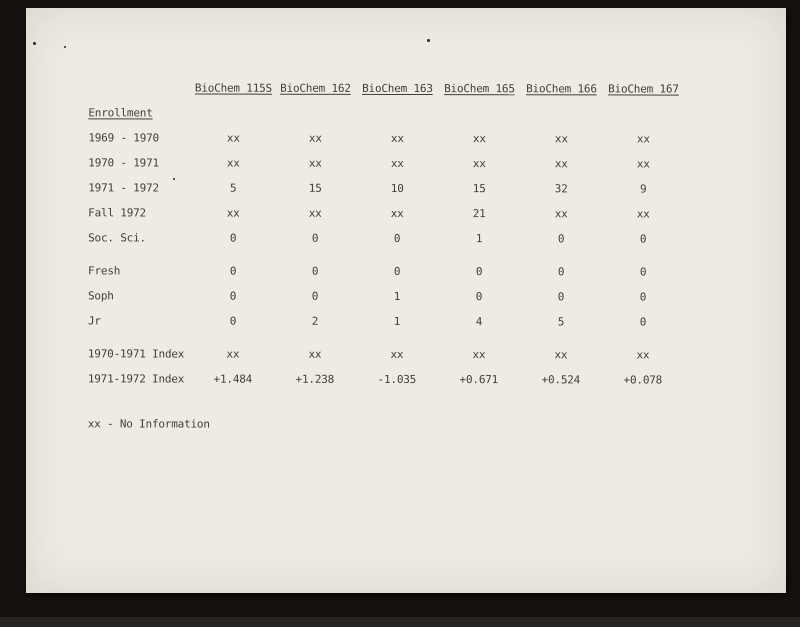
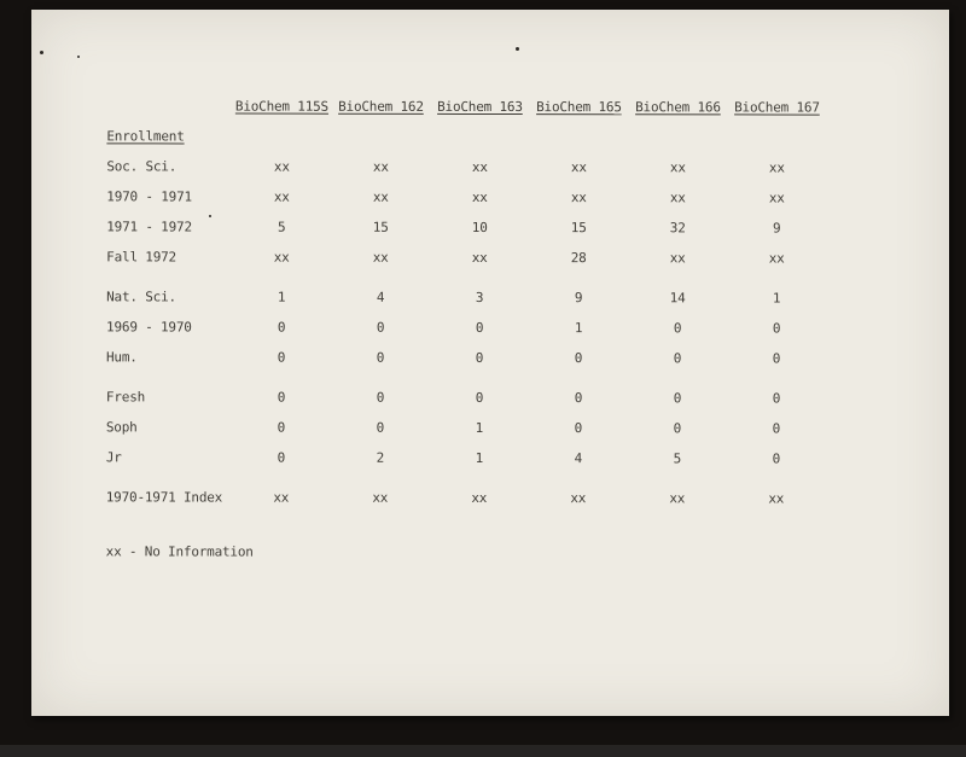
  	BioChem 115S	BioChem 162	BioChem 163	BioChem 165	BioChem 166	BioChem 167
  Enrollment
- 1969 - 1970	xx	xx	xx	xx	xx	xx
+ Soc. Sci.	xx	xx	xx	xx	xx	xx
  1970 - 1971	xx	xx	xx	xx	xx	xx
  1971 - 1972	5	15	10	15	32	9
- Fall 1972	xx	xx	xx	21	xx	xx
+ Fall 1972	xx	xx	xx	28	xx	xx
+ Nat. Sci.	1	4	3	9	14	1
- Soc. Sci.	0	0	0	1	0	0
+ 1969 - 1970	0	0	0	1	0	0
+ Hum.	0	0	0	0	0	0
  Fresh	0	0	0	0	0	0
  Soph	0	0	1	0	0	0
  Jr	0	2	1	4	5	0
  1970-1971 Index	xx	xx	xx	xx	xx	xx
- 1971-1972 Index	+1.484	+1.238	-1.035	+0.671	+0.524	+0.078
  xx - No Information
